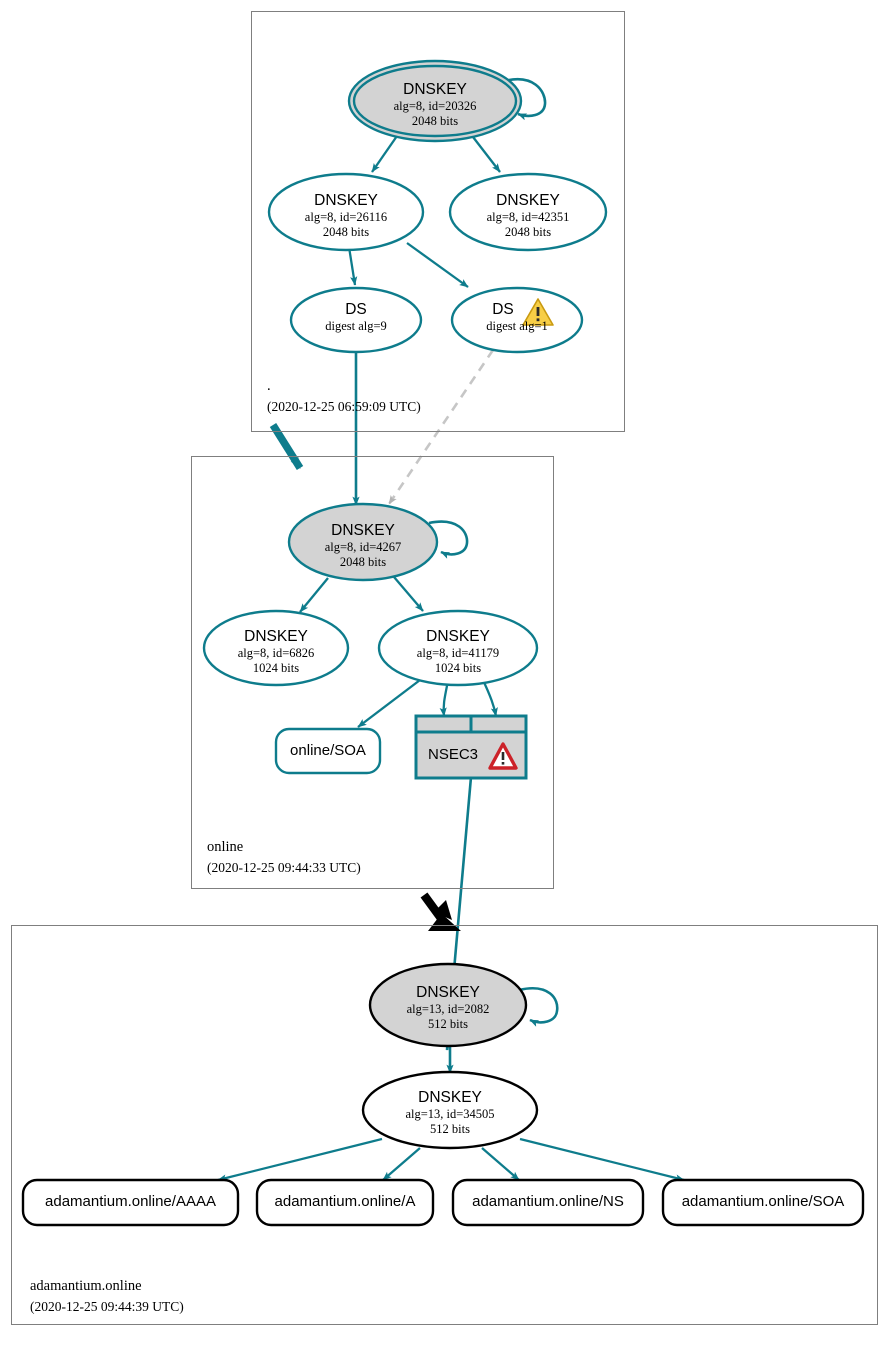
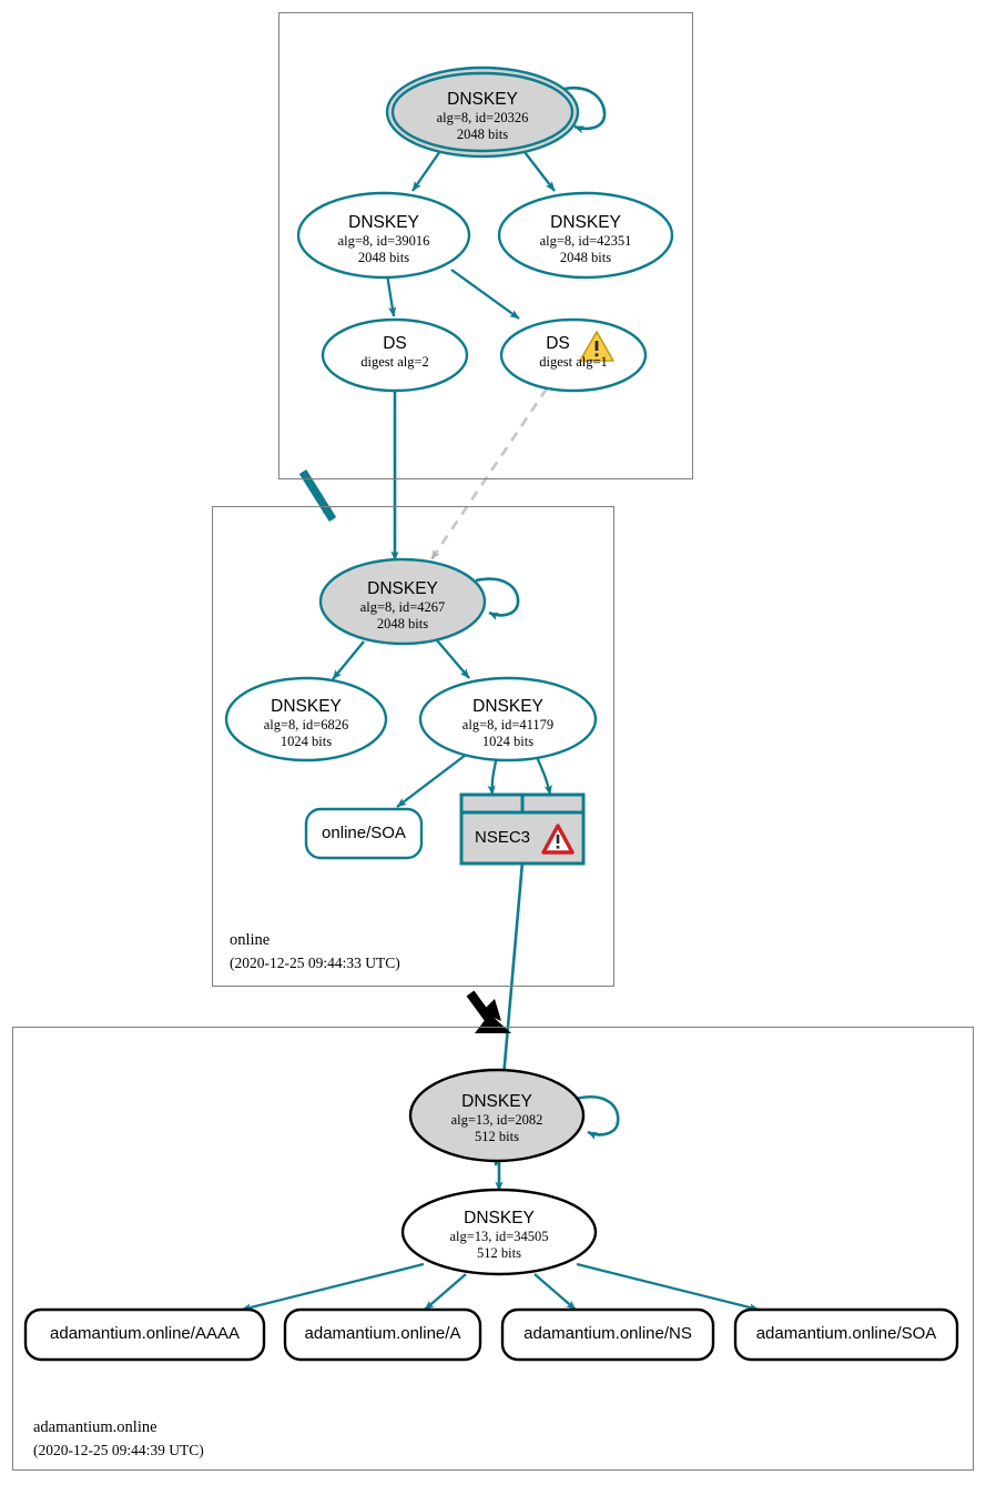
  DNSKEY
  alg=8, id=20326
  2048 bits
  DNSKEY
- alg=8, id=26116
+ alg=8, id=39016
  2048 bits
  DNSKEY
  alg=8, id=42351
  2048 bits
  DS
- digest alg=9
+ digest alg=2
  DS
  digest alg=1
  DNSKEY
  alg=8, id=4267
  2048 bits
  DNSKEY
  alg=8, id=6826
  1024 bits
  DNSKEY
  alg=8, id=41179
  1024 bits
  online/SOA
  NSEC3
  DNSKEY
  alg=13, id=2082
  512 bits
  DNSKEY
  alg=13, id=34505
  512 bits
  adamantium.online/AAAA
  adamantium.online/A
  adamantium.online/NS
  adamantium.online/SOA
- .
- (2020-12-25 06:59:09 UTC)
  online
  (2020-12-25 09:44:33 UTC)
  adamantium.online
  (2020-12-25 09:44:39 UTC)
